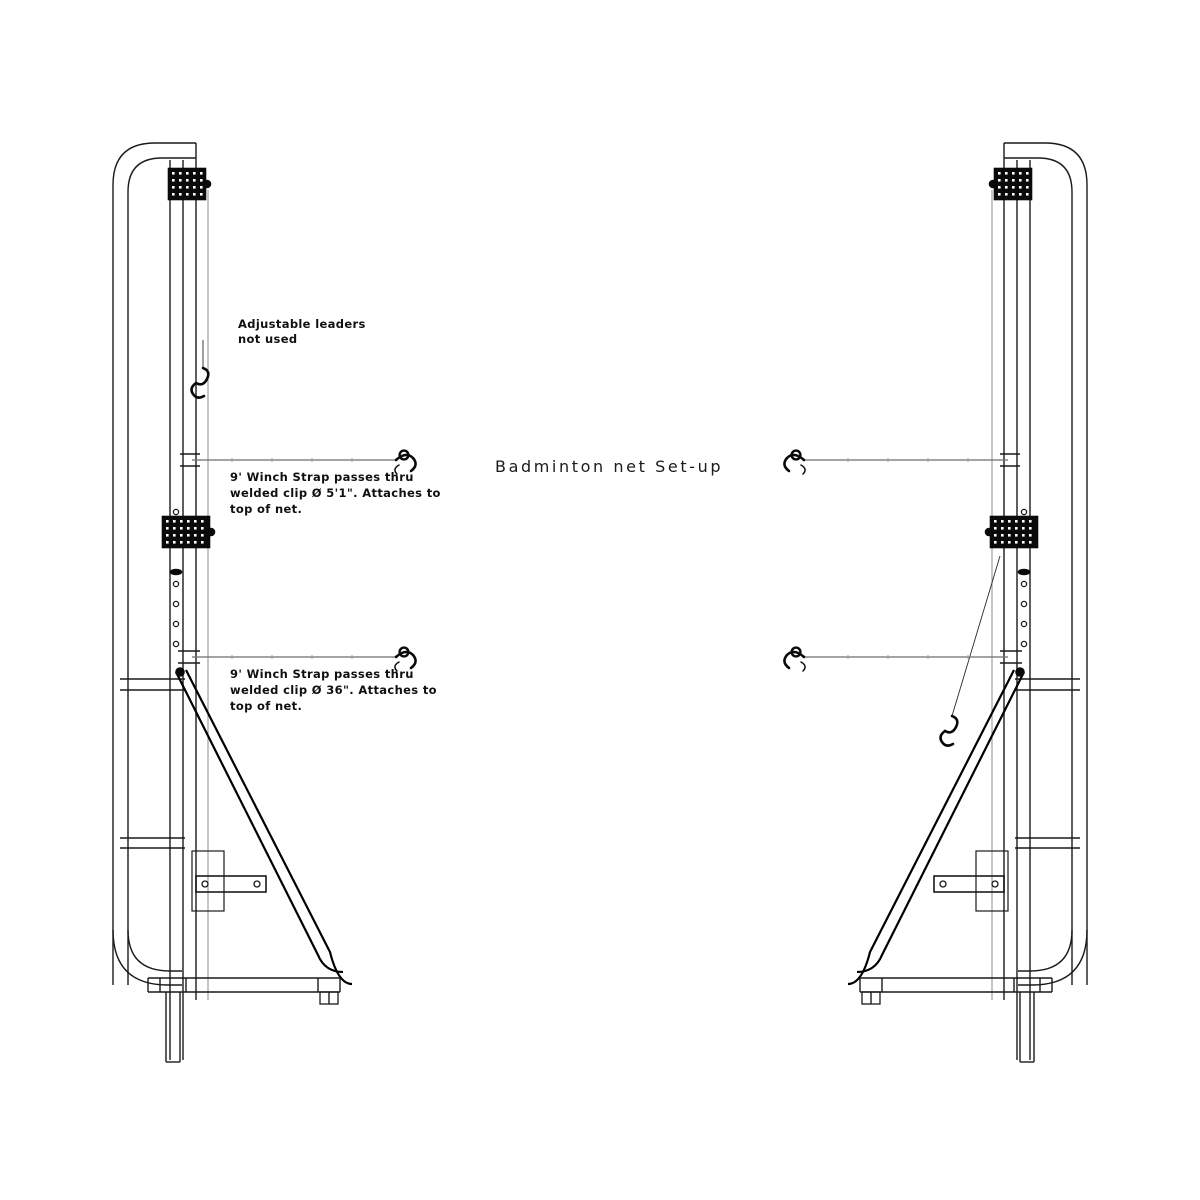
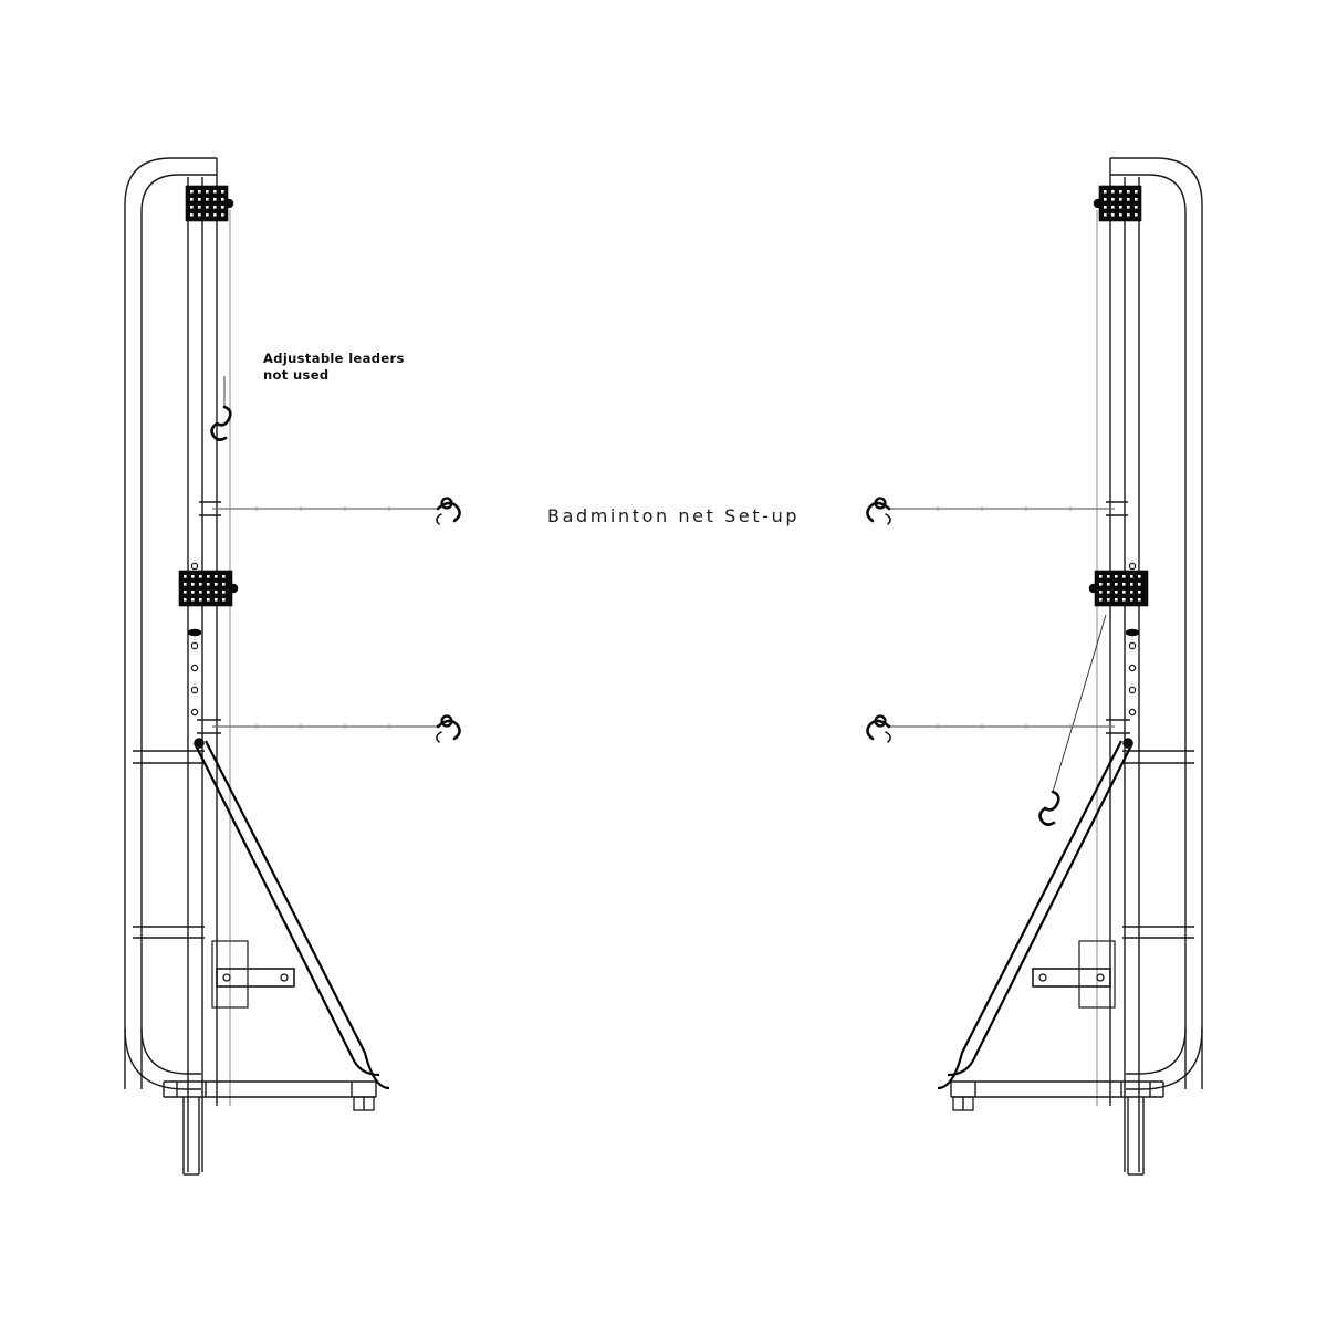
  Adjustable leaders not used
- 9' Winch Strap passes thru welded clip Ø 5'1". Attaches to top of net.
- 9' Winch Strap passes thru welded clip Ø 36". Attaches to top of net.
  Badminton net Set-up
